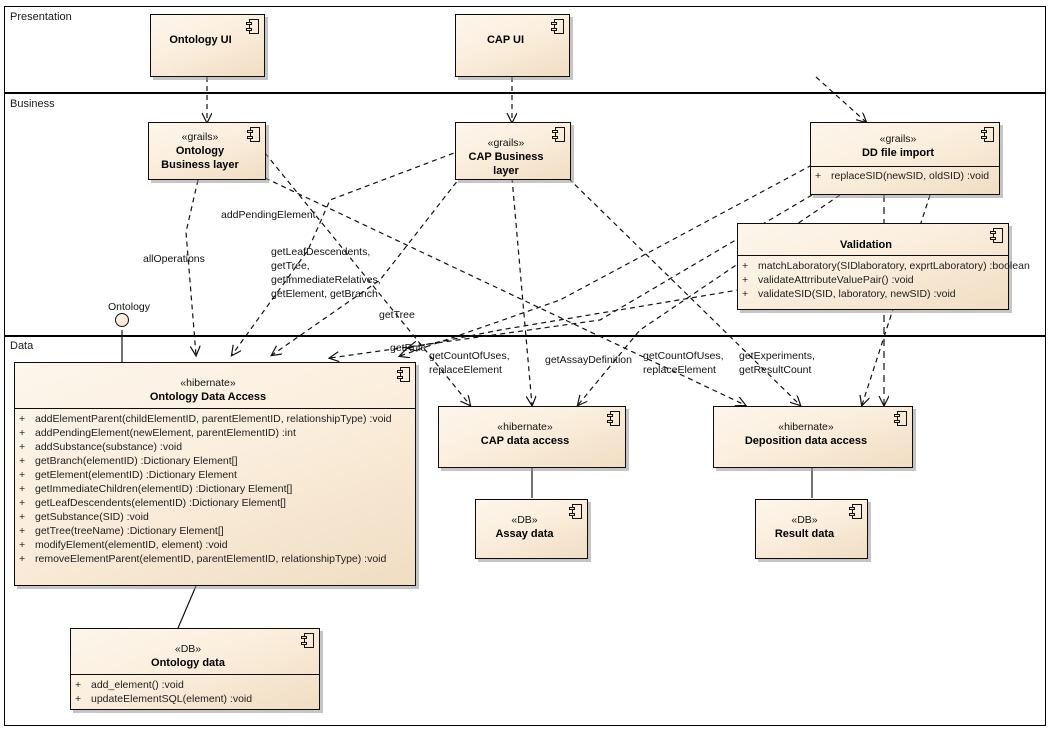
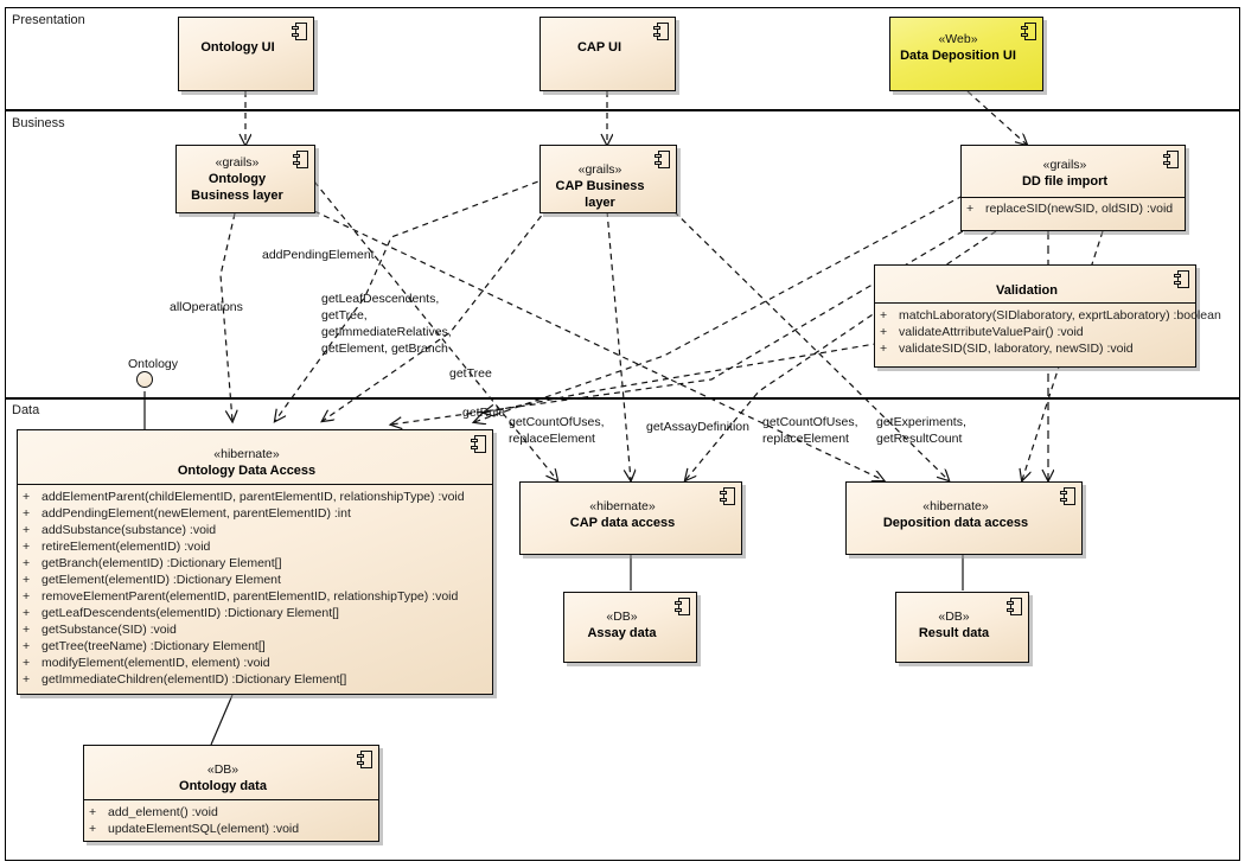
  Presentation
  Business
  Data
  Ontology
  Ontology UI
  CAP UI
+ «Web»
+ Data Deposition UI
  «grails»
  Ontology Business layer
  «grails»
  CAP Business layer
  «grails»
  DD file import
  + replaceSID(newSID, oldSID) :void
  Validation
  + matchLaboratory(SIDlaboratory, exprtLaboratory) :boolean
  + validateAttrributeValuePair() :void
  + validateSID(SID, laboratory, newSID) :void
  «hibernate»
  Ontology Data Access
  + addElementParent(childElementID, parentElementID, relationshipType) :void
  + addPendingElement(newElement, parentElementID) :int
  + addSubstance(substance) :void
+ + retireElement(elementID) :void
  + getBranch(elementID) :Dictionary Element[]
  + getElement(elementID) :Dictionary Element
- + getImmediateChildren(elementID) :Dictionary Element[]
+ + removeElementParent(elementID, parentElementID, relationshipType) :void
  + getLeafDescendents(elementID) :Dictionary Element[]
  + getSubstance(SID) :void
  + getTree(treeName) :Dictionary Element[]
  + modifyElement(elementID, element) :void
- + removeElementParent(elementID, parentElementID, relationshipType) :void
+ + getImmediateChildren(elementID) :Dictionary Element[]
  «hibernate»
  CAP data access
  «hibernate»
  Deposition data access
  «DB»
  Assay data
  «DB»
  Result data
  «DB»
  Ontology data
  + add_element() :void
  + updateElementSQL(element) :void
  allOperations
  addPendingElement
  getLeafDescendents,
  getTree,
  getImmediateRelatives,
  getElement, getBranch
  getTree
  getRule
  getCountOfUses,
  replaceElement
  getAssayDefinition
  getCountOfUses,
  replaceElement
  getExperiments,
  getResultCount
